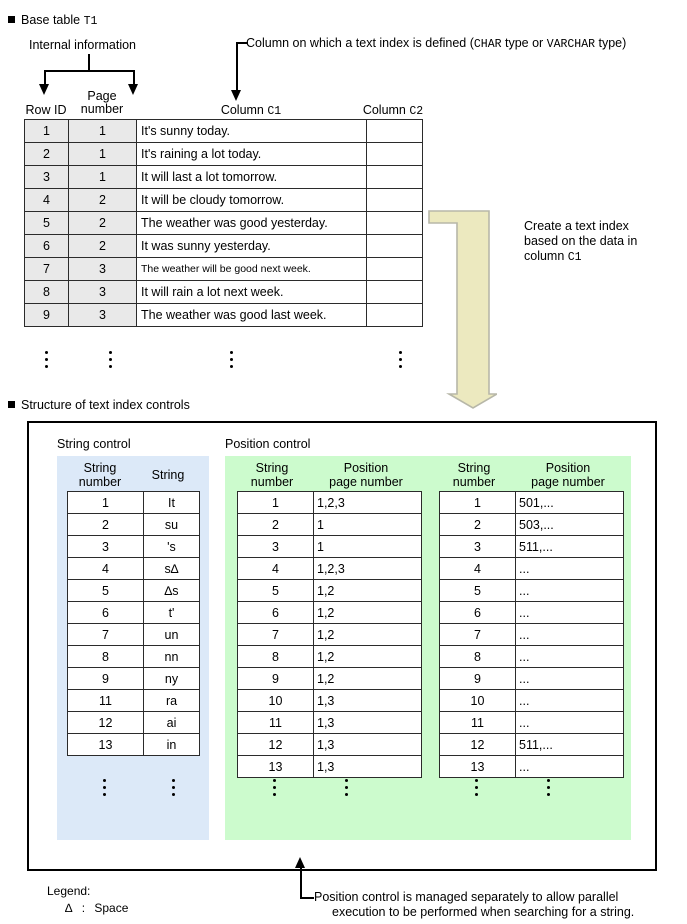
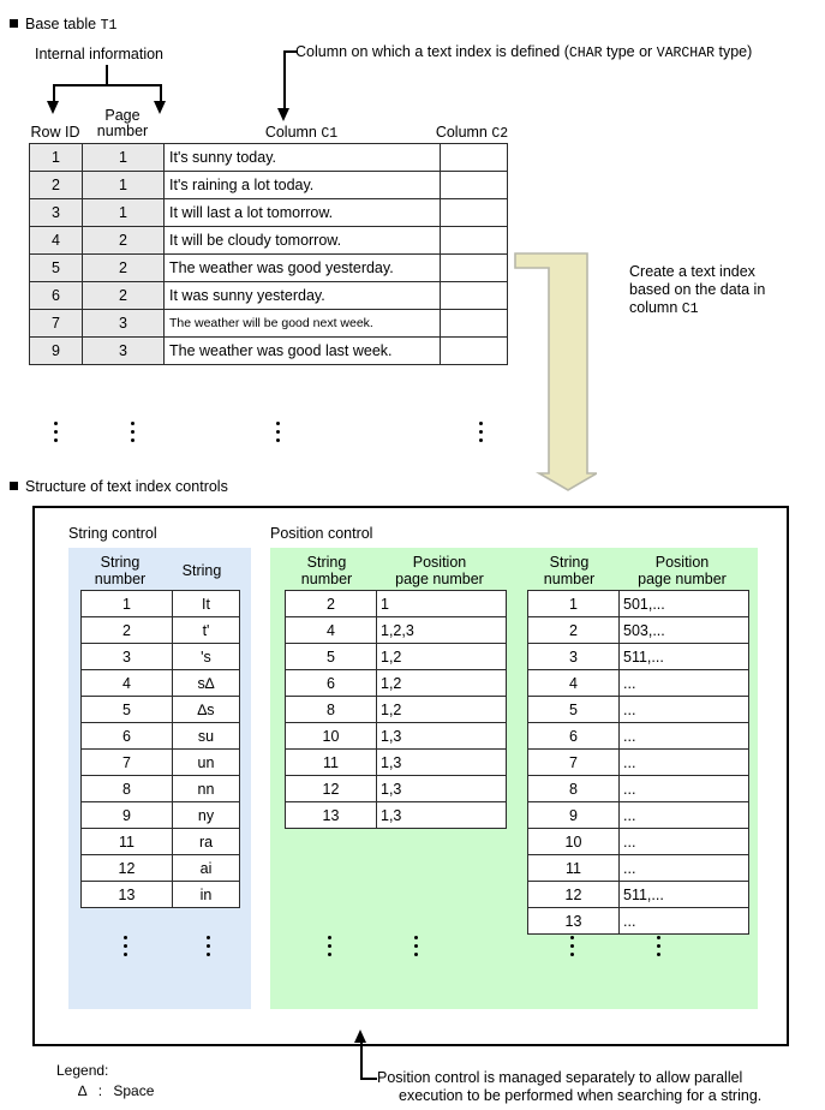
  Base table T1
  Internal information
  Column on which a text index is defined (CHAR type or VARCHAR type)
  Row ID
  Page
  number
  Column C1
  Column C2
  1	1	It's sunny today.
  2	1	It's raining a lot today.
  3	1	It will last a lot tomorrow.
  4	2	It will be cloudy tomorrow.
  5	2	The weather was good yesterday.
  6	2	It was sunny yesterday.
  7	3	The weather will be good next week.
- 8	3	It will rain a lot next week.
  9	3	The weather was good last week.
  Create a text index
  based on the data in
  column C1
  Structure of text index controls
  String control
  Position control
  String
  number
  String
  String
  number
  Position
  page number
  String
  number
  Position
  page number
  1	It
- 2	su
+ 2	t'
  3	's
  4	s∆
  5	∆s
- 6	t'
+ 6	su
  7	un
  8	nn
  9	ny
  11	ra
  12	ai
  13	in
- 1	1,2,3
  2	1
- 3	1
  4	1,2,3
  5	1,2
  6	1,2
- 7	1,2
  8	1,2
- 9	1,2
  10	1,3
  11	1,3
  12	1,3
  13	1,3
  1	501,...
  2	503,...
  3	511,...
  4	...
  5	...
  6	...
  7	...
  8	...
  9	...
  10	...
  11	...
  12	511,...
  13	...
  Position control is managed separately to allow parallel
  execution to be performed when searching for a string.
  Legend:
  ∆ : Space
